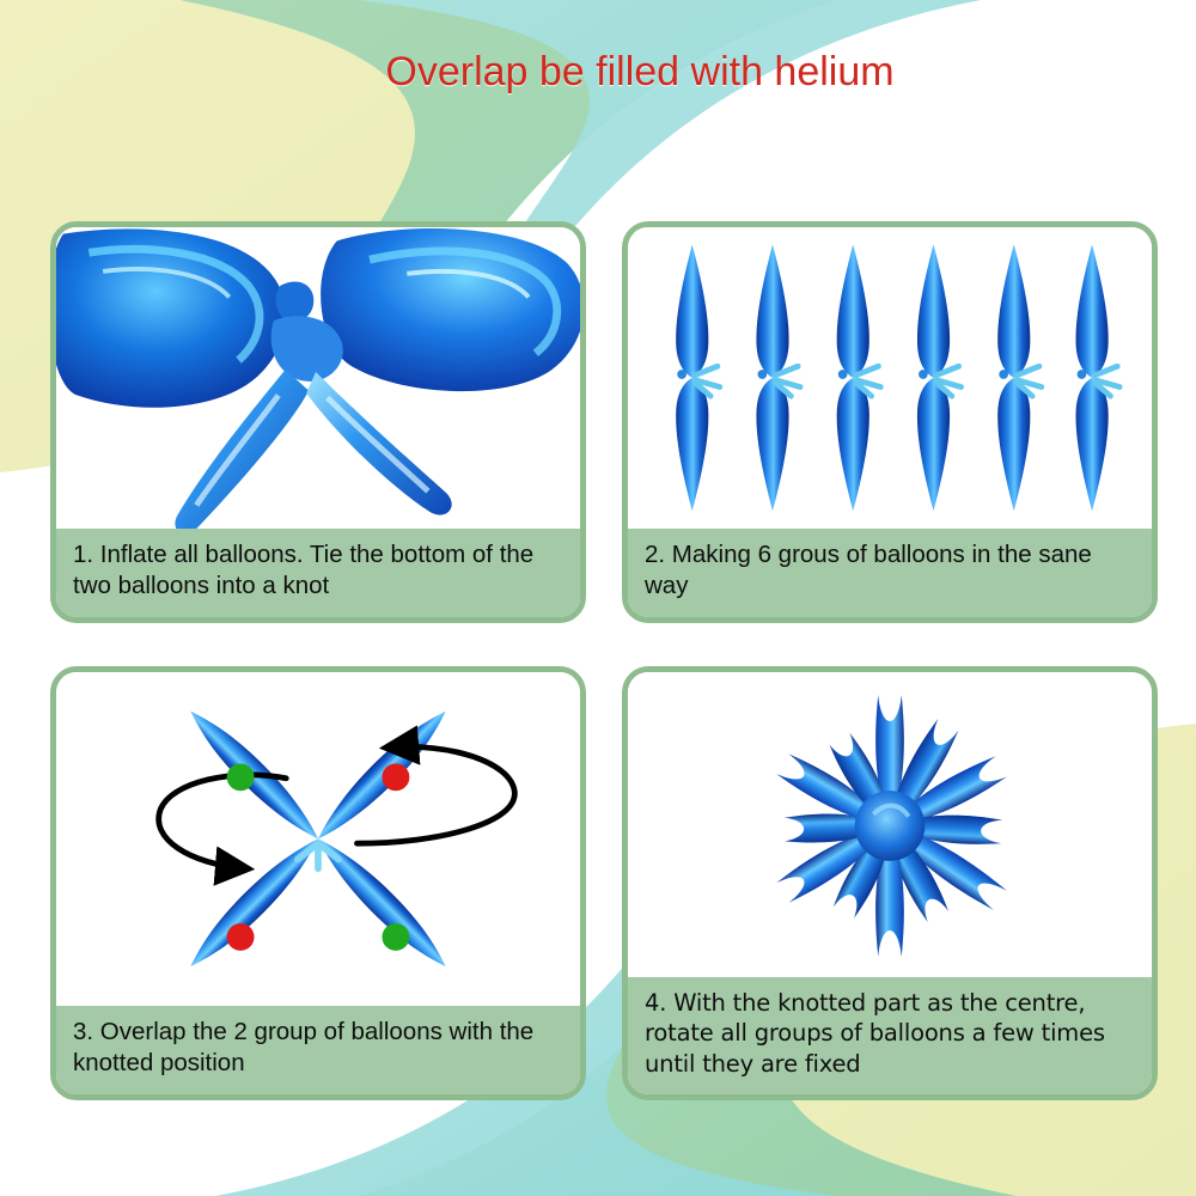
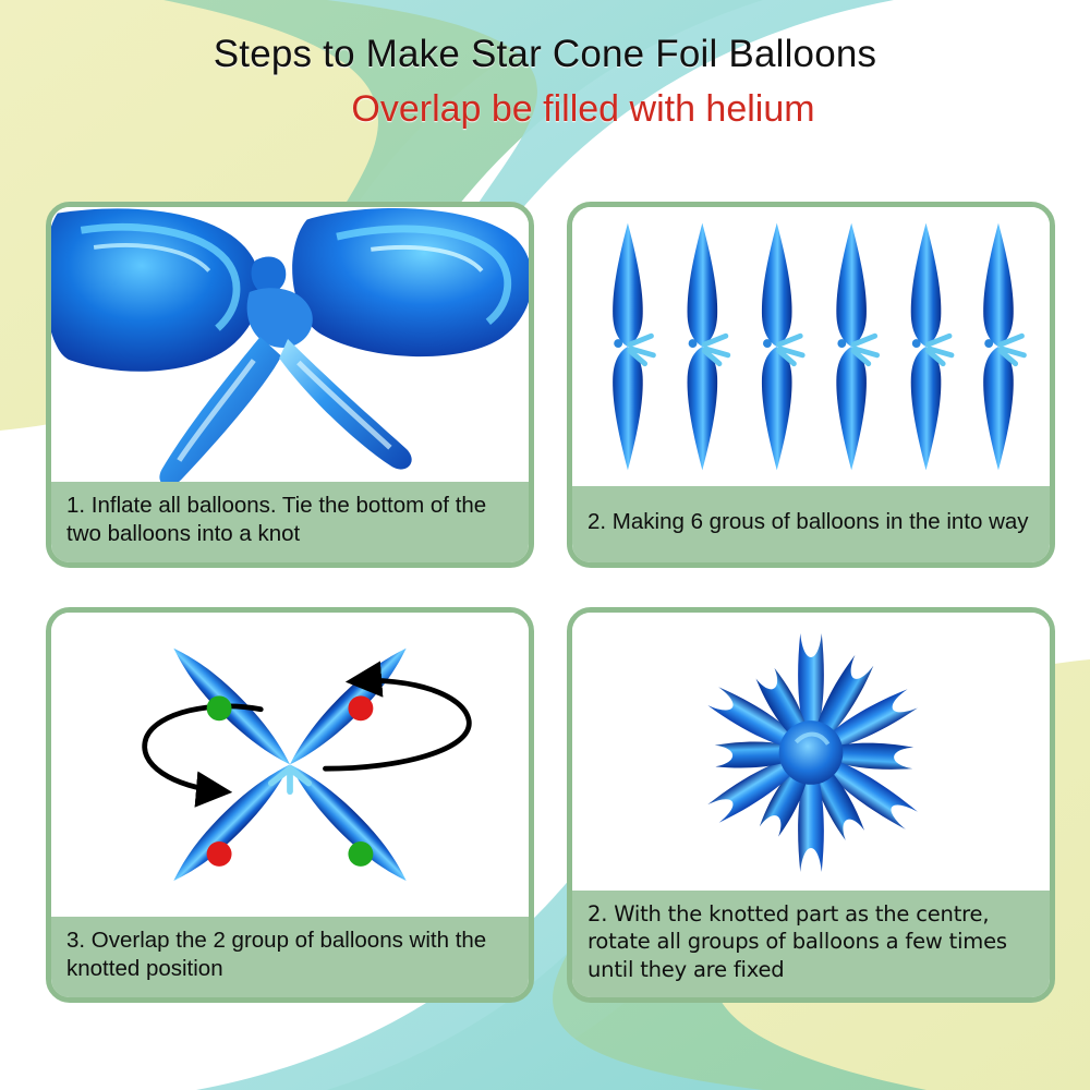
+ Steps to Make Star Cone Foil Balloons
  Overlap be filled with helium
  1. Inflate all balloons. Tie the bottom of the two balloons into a knot
- 2. Making 6 grous of balloons in the sane way
+ 2. Making 6 grous of balloons in the into way
  3. Overlap the 2 group of balloons with the knotted position
- 4. With the knotted part as the centre, rotate all groups of balloons a few times until they are fixed
+ 2. With the knotted part as the centre, rotate all groups of balloons a few times until they are fixed
